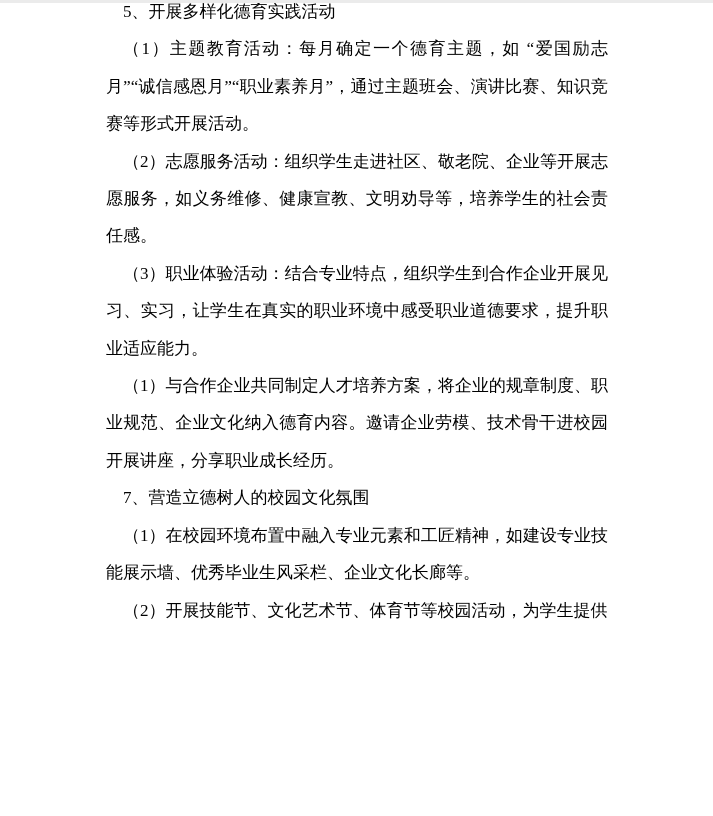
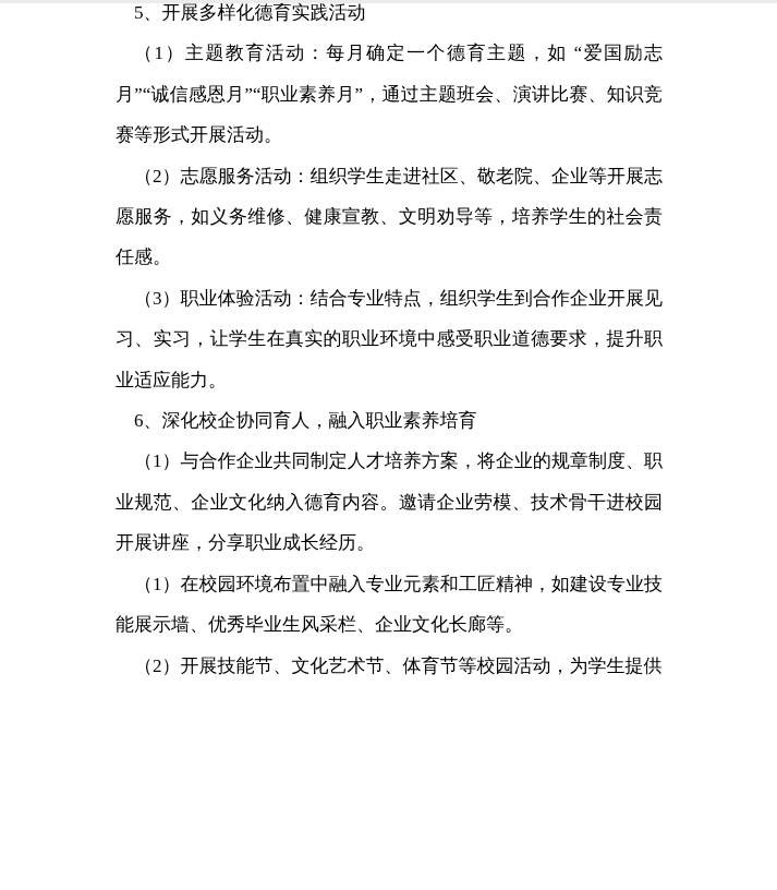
  5、开展多样化德育实践活动
  （1）主题教育活动：每月确定一个德育主题，如 “爱国励志月”“诚信感恩月”“职业素养月”，通过主题班会、演讲比赛、知识竞赛等形式开展活动。
  （2）志愿服务活动：组织学生走进社区、敬老院、企业等开展志愿服务，如义务维修、健康宣教、文明劝导等，培养学生的社会责任感。
  （3）职业体验活动：结合专业特点，组织学生到合作企业开展见习、实习，让学生在真实的职业环境中感受职业道德要求，提升职业适应能力。
+ 6、深化校企协同育人，融入职业素养培育
  （1）与合作企业共同制定人才培养方案，将企业的规章制度、职业规范、企业文化纳入德育内容。邀请企业劳模、技术骨干进校园开展讲座，分享职业成长经历。
- 7、营造立德树人的校园文化氛围
  （1）在校园环境布置中融入专业元素和工匠精神，如建设专业技能展示墙、优秀毕业生风采栏、企业文化长廊等。
  （2）开展技能节、文化艺术节、体育节等校园活动，为学生提供
